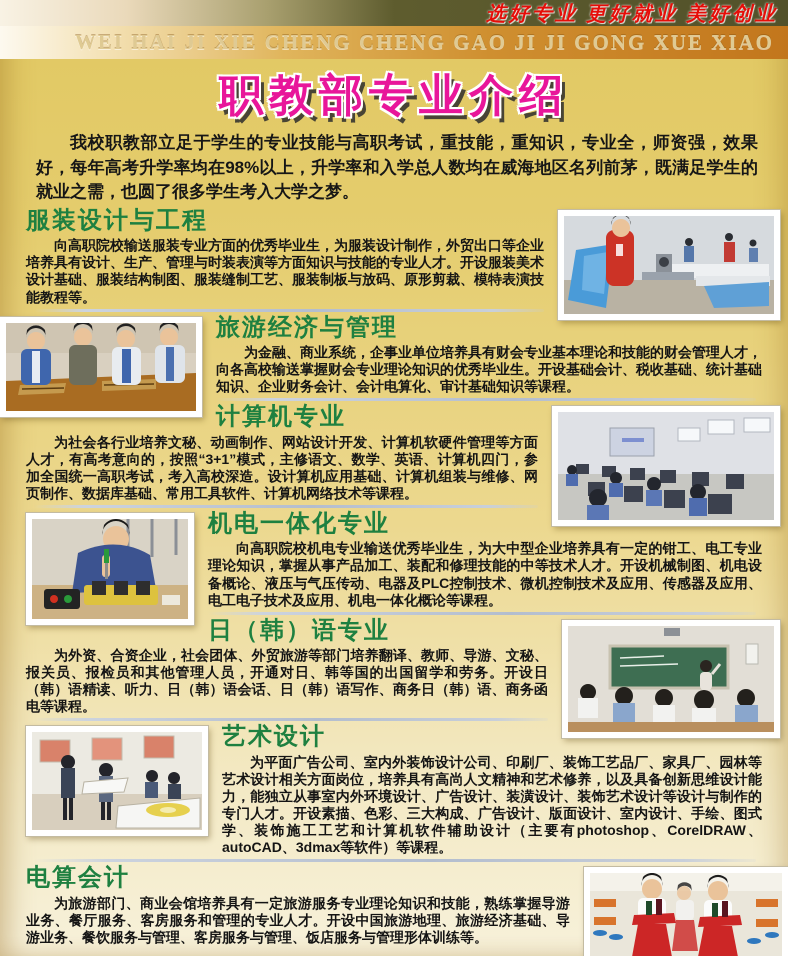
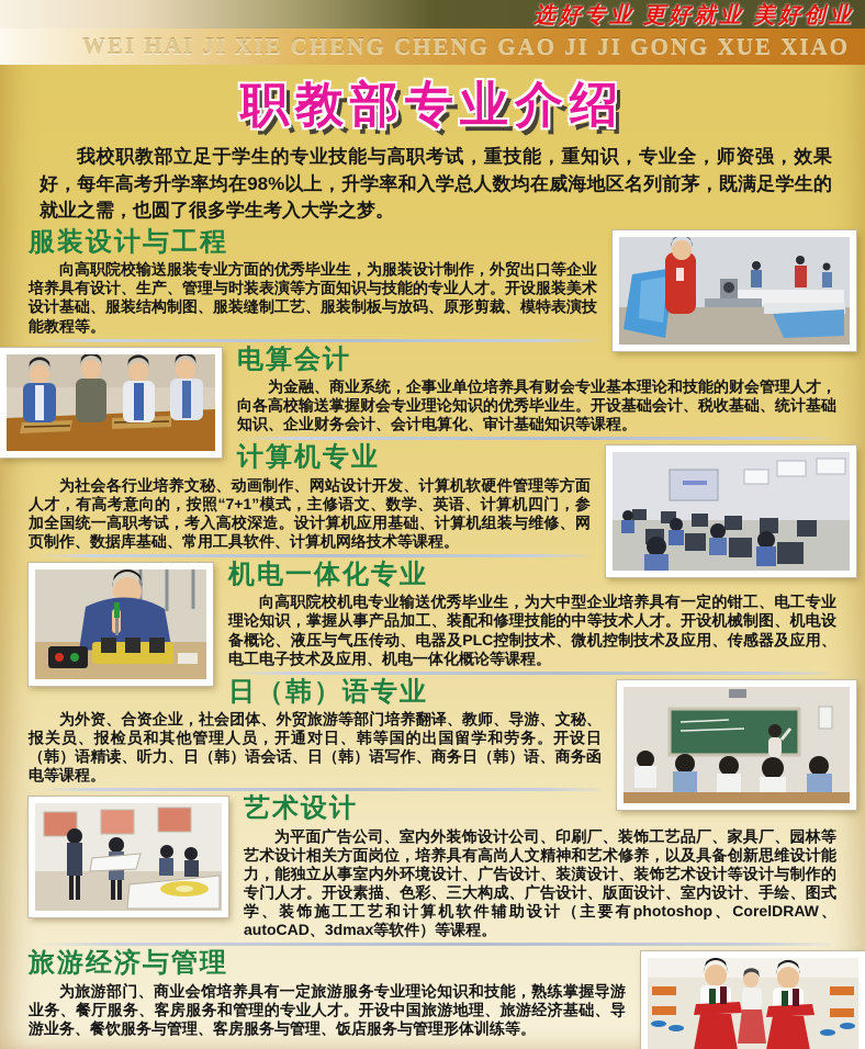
  选好专业 更好就业 美好创业
  WEI HAI JI XIE CHENG CHENG GAO JI JI GONG XUE XIAO
  职教部专业介绍
  我校职教部立足于学生的专业技能与高职考试，重技能，重知识，专业全，师资强，效果好，每年高考升学率均在98%以上，升学率和入学总人数均在威海地区名列前茅，既满足学生的就业之需，也圆了很多学生考入大学之梦。
  服装设计与工程
  向高职院校输送服装专业方面的优秀毕业生，为服装设计制作，外贸出口等企业培养具有设计、生产、管理与时装表演等方面知识与技能的专业人才。开设服装美术设计基础、服装结构制图、服装缝制工艺、服装制板与放码、原形剪裁、模特表演技能教程等。
- 旅游经济与管理
+ 电算会计
  为金融、商业系统，企事业单位培养具有财会专业基本理论和技能的财会管理人才，向各高校输送掌握财会专业理论知识的优秀毕业生。开设基础会计、税收基础、统计基础知识、企业财务会计、会计电算化、审计基础知识等课程。
  计算机专业
- 为社会各行业培养文秘、动画制作、网站设计开发、计算机软硬件管理等方面人才，有高考意向的，按照“3+1”模式，主修语文、数学、英语、计算机四门，参加全国统一高职考试，考入高校深造。设计算机应用基础、计算机组装与维修、网页制作、数据库基础、常用工具软件、计算机网络技术等课程。
+ 为社会各行业培养文秘、动画制作、网站设计开发、计算机软硬件管理等方面人才，有高考意向的，按照“7+1”模式，主修语文、数学、英语、计算机四门，参加全国统一高职考试，考入高校深造。设计算机应用基础、计算机组装与维修、网页制作、数据库基础、常用工具软件、计算机网络技术等课程。
  机电一体化专业
  向高职院校机电专业输送优秀毕业生，为大中型企业培养具有一定的钳工、电工专业理论知识，掌握从事产品加工、装配和修理技能的中等技术人才。开设机械制图、机电设备概论、液压与气压传动、电器及PLC控制技术、微机控制技术及应用、传感器及应用、电工电子技术及应用、机电一体化概论等课程。
  日（韩）语专业
  为外资、合资企业，社会团体、外贸旅游等部门培养翻译、教师、导游、文秘、报关员、报检员和其他管理人员，开通对日、韩等国的出国留学和劳务。开设日（韩）语精读、听力、日（韩）语会话、日（韩）语写作、商务日（韩）语、商务函电等课程。
  艺术设计
  为平面广告公司、室内外装饰设计公司、印刷厂、装饰工艺品厂、家具厂、园林等艺术设计相关方面岗位，培养具有高尚人文精神和艺术修养，以及具备创新思维设计能力，能独立从事室内外环境设计、广告设计、装潢设计、装饰艺术设计等设计与制作的专门人才。开设素描、色彩、三大构成、广告设计、版面设计、室内设计、手绘、图式学、装饰施工工艺和计算机软件辅助设计（主要有photoshop、CorelDRAW、autoCAD、3dmax等软件）等课程。
- 电算会计
+ 旅游经济与管理
  为旅游部门、商业会馆培养具有一定旅游服务专业理论知识和技能，熟练掌握导游业务、餐厅服务、客房服务和管理的专业人才。开设中国旅游地理、旅游经济基础、导游业务、餐饮服务与管理、客房服务与管理、饭店服务与管理形体训练等。
